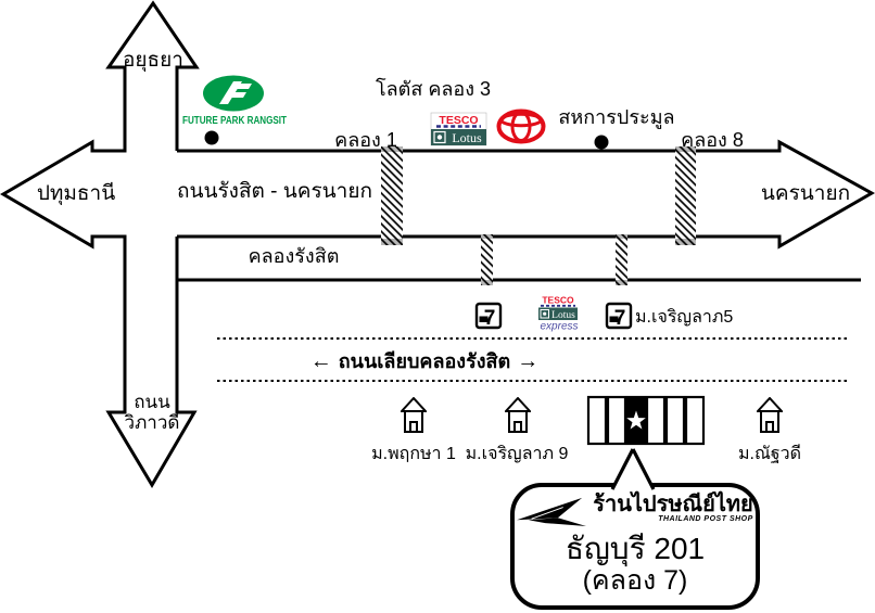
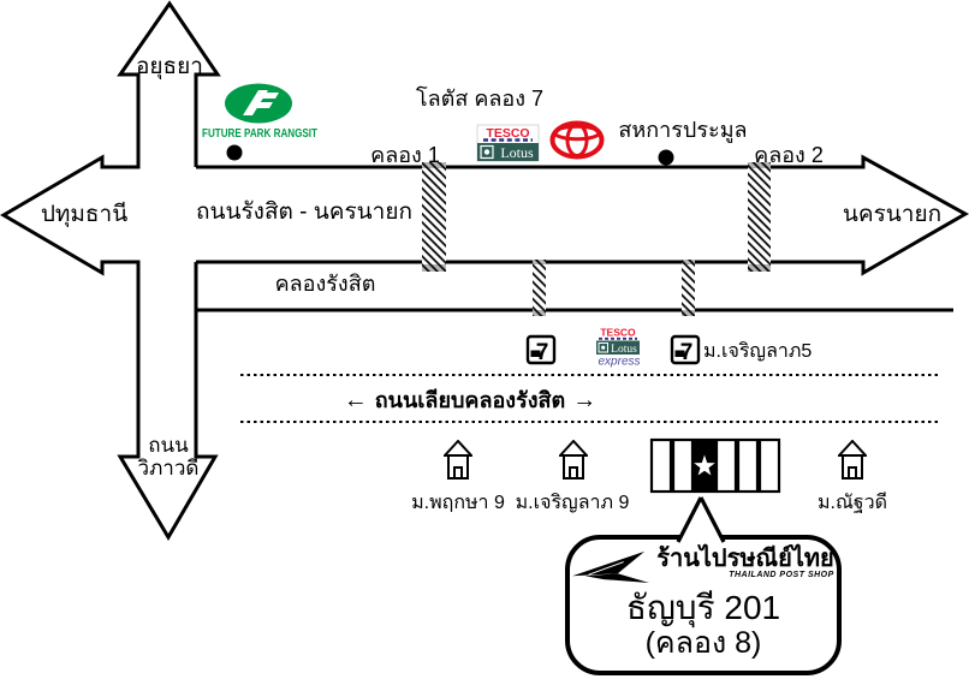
  FUTURE PARK RANGSIT
  TESCO
  Lotus
  7
  TESCO
  Lotus
  express
  7
  อยุธยา
  ปทุมธานี
  ถนน
  วิภาวดี
  ถนนรังสิต - นครนายก
  นครนายก
  คลอง 1
- โลตัส คลอง 3
+ โลตัส คลอง 7
  สหการประมูล
- คลอง 8
+ คลอง 2
  คลองรังสิต
  ม.เจริญลาภ5
  ←
  ถนนเลียบคลองรังสิต
  →
- ม.พฤกษา 1
+ ม.พฤกษา 9
  ม.เจริญลาภ 9
  ม.ณัฐวดี
  ร้านไปรษณีย์ไทย
  ธัญบุรี 201
- (คลอง 7)
+ (คลอง 8)
